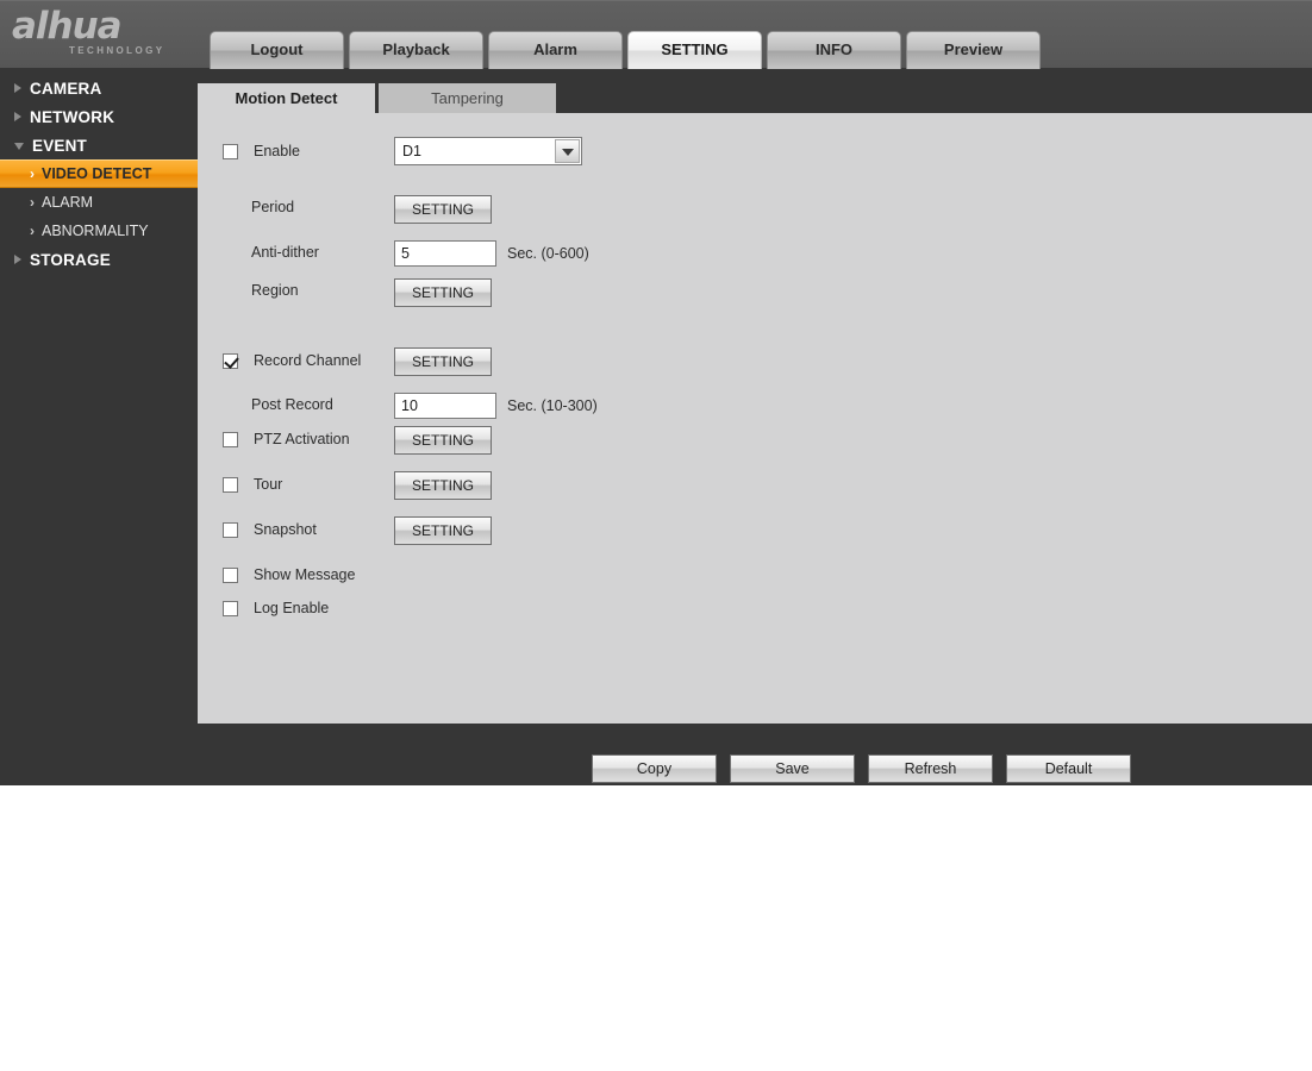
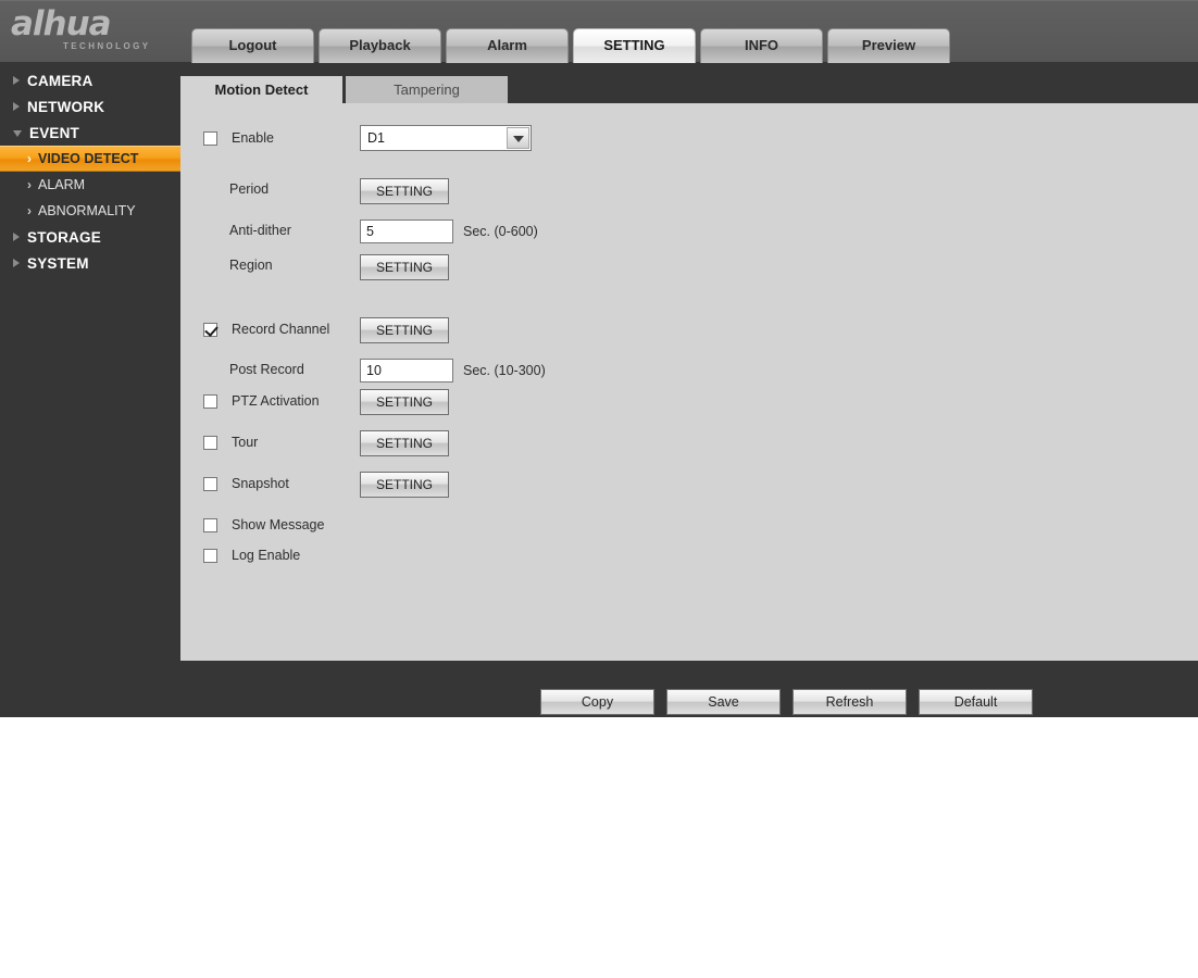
  alhua
  TECHNOLOGY
  Logout
  Playback
  Alarm
  SETTING
  INFO
  Preview
  CAMERA
  NETWORK
  EVENT
  ›
  VIDEO DETECT
  ›
  ALARM
  ›
  ABNORMALITY
  STORAGE
+ SYSTEM
  Motion Detect
  Tampering
  Enable
  D1
  Period
  SETTING
  Anti-dither
  5
  Sec. (0-600)
  Region
  SETTING
  Record Channel
  SETTING
  Post Record
  10
  Sec. (10-300)
  PTZ Activation
  SETTING
  Tour
  SETTING
  Snapshot
  SETTING
  Show Message
  Log Enable
  Copy
  Save
  Refresh
  Default
